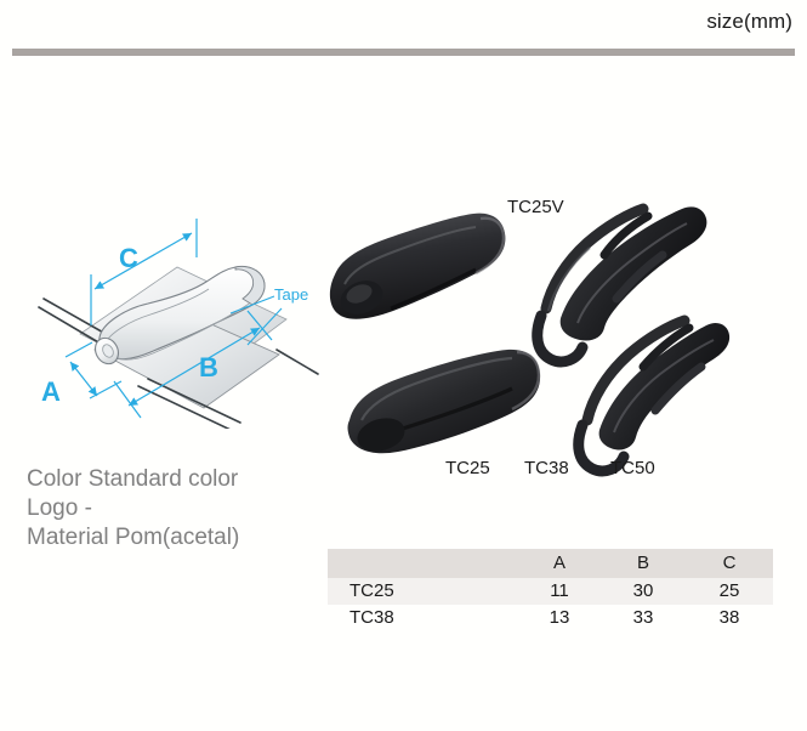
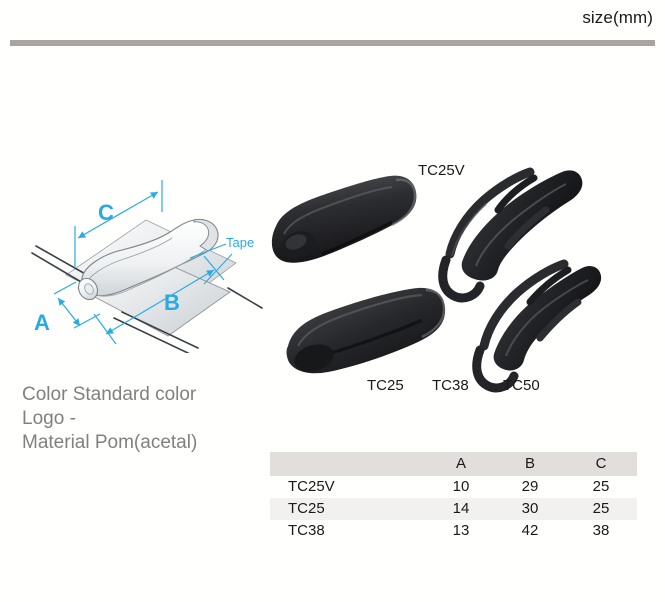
  size(mm)
  C
  A
  B
  Tape
  TC25V
  TC25
  TC38
  TC50
  Color Standard color
  Logo -
  Material Pom(acetal)
  	A	B	C
+ TC25V	10	29	25
- TC25	11	30	25
+ TC25	14	30	25
- TC38	13	33	38
+ TC38	13	42	38
